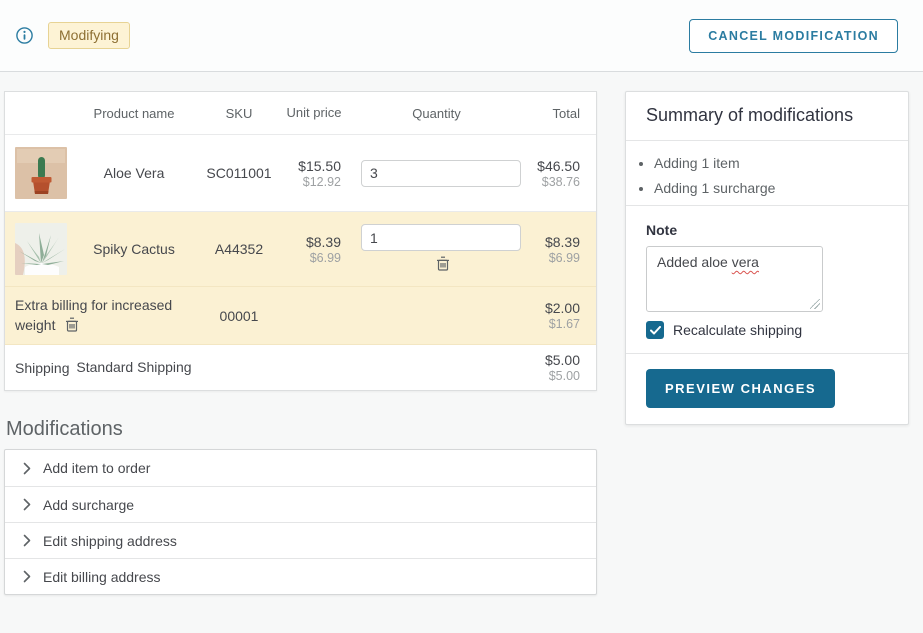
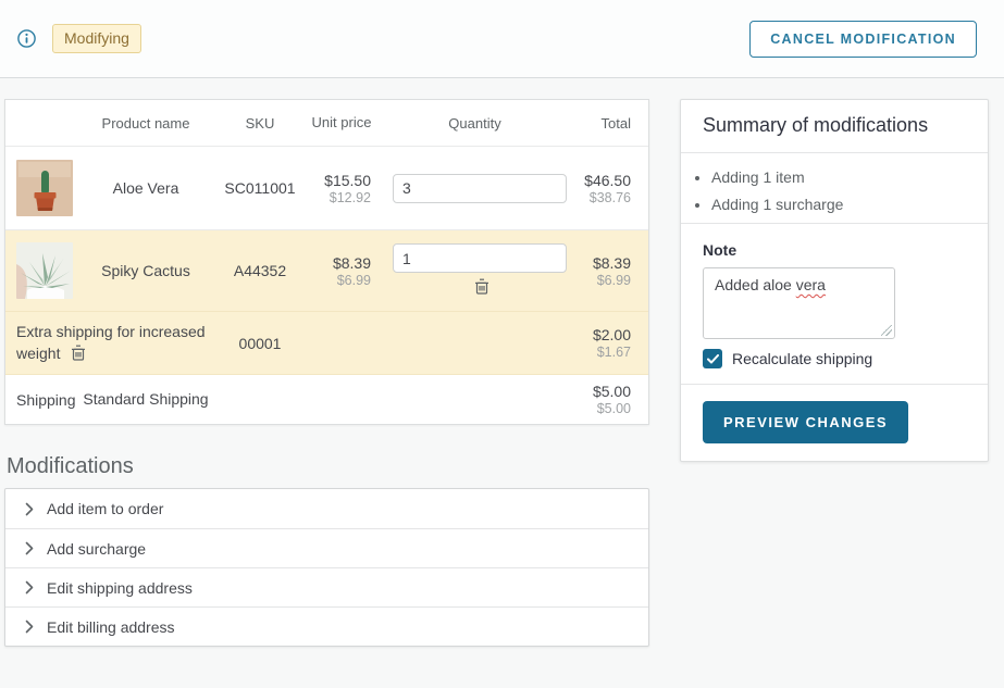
  Modifying
  CANCEL MODIFICATION
  Product name
  SKU
  Unit price
  Quantity
  Total
  Aloe Vera
  SC011001
  $15.50
  $12.92
  3
  $46.50
  $38.76
  Spiky Cactus
  A44352
  $8.39
  $6.99
  1
  $8.39
  $6.99
- Extra billing for increased weight
+ Extra shipping for increased weight
  00001
  $2.00
  $1.67
  Shipping
  Standard Shipping
  $5.00
  $5.00
  Modifications
  Add item to order
  Add surcharge
  Edit shipping address
  Edit billing address
  Summary of modifications
  Adding 1 item
  Adding 1 surcharge
  Note
  Added aloe vera
  Recalculate shipping
  PREVIEW CHANGES
